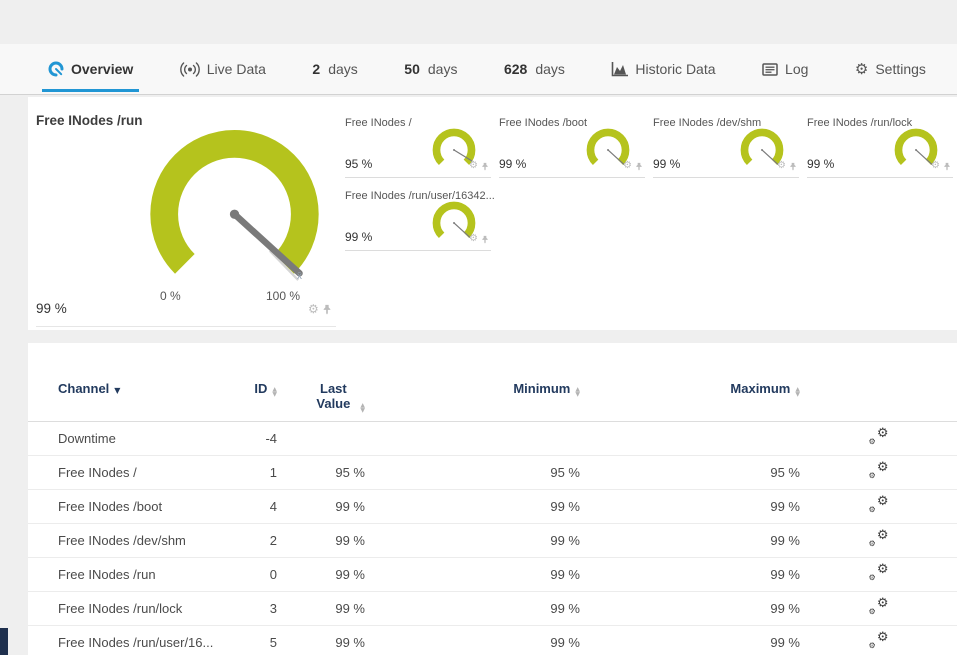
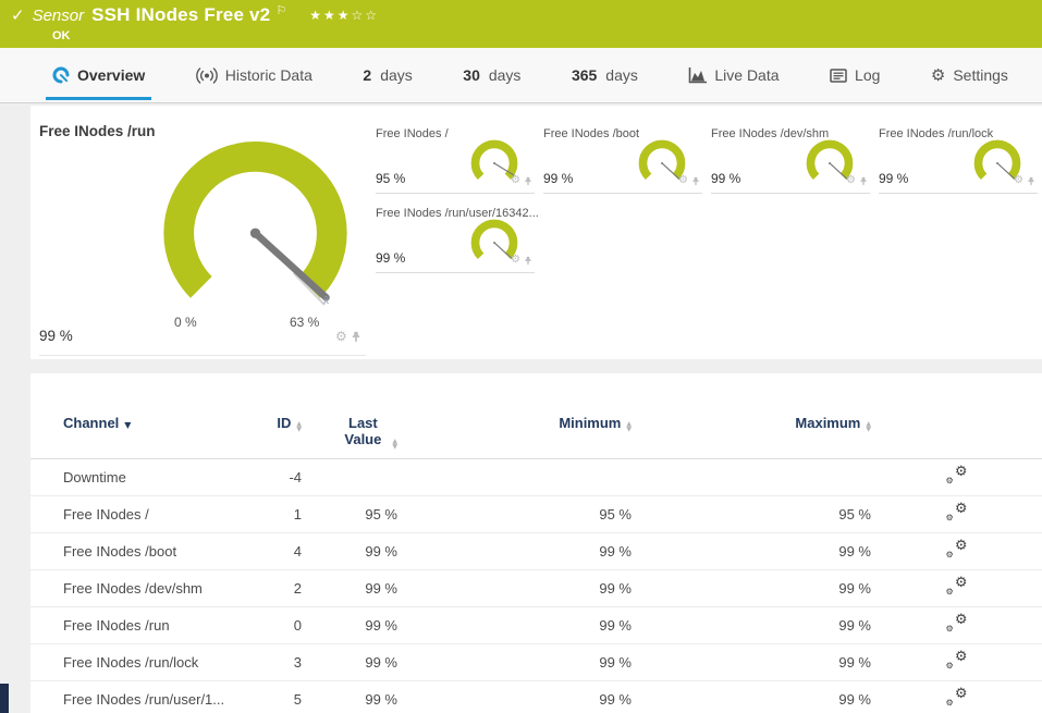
+ ✓
+ Sensor
+ SSH INodes Free v2
+ ⚐
+ ★★★☆☆
+ OK
  Overview
- Live Data
+ Historic Data
  2
  days
- 50
+ 30
  days
- 628
+ 365
  days
- Historic Data
+ Live Data
  Log
  ⚙
  Settings
  Free INodes /run
  0 %
- 100 %
+ 63 %
  x̄
  99 %
  ⚙
  Free INodes /
  95 %
  ⚙
  Free INodes /boot
  99 %
  ⚙
  Free INodes /dev/shm
  99 %
  ⚙
  Free INodes /run/lock
  99 %
  ⚙
  Free INodes /run/user/16342...
  99 %
  ⚙
  Channel ▼	ID	Last Value	Minimum	Maximum
  Downtime	-4				⚙⚙
  Free INodes /	1	95 %	95 %	95 %	⚙⚙
  Free INodes /boot	4	99 %	99 %	99 %	⚙⚙
  Free INodes /dev/shm	2	99 %	99 %	99 %	⚙⚙
  Free INodes /run	0	99 %	99 %	99 %	⚙⚙
  Free INodes /run/lock	3	99 %	99 %	99 %	⚙⚙
- Free INodes /run/user/16...	5	99 %	99 %	99 %	⚙⚙
+ Free INodes /run/user/1...	5	99 %	99 %	99 %	⚙⚙
